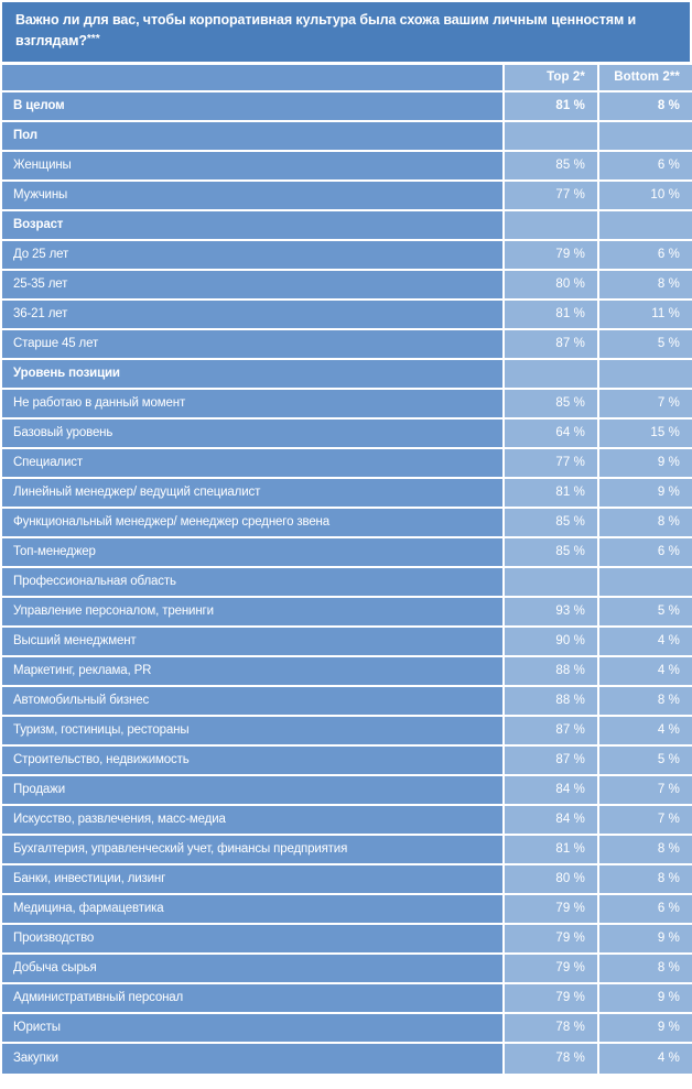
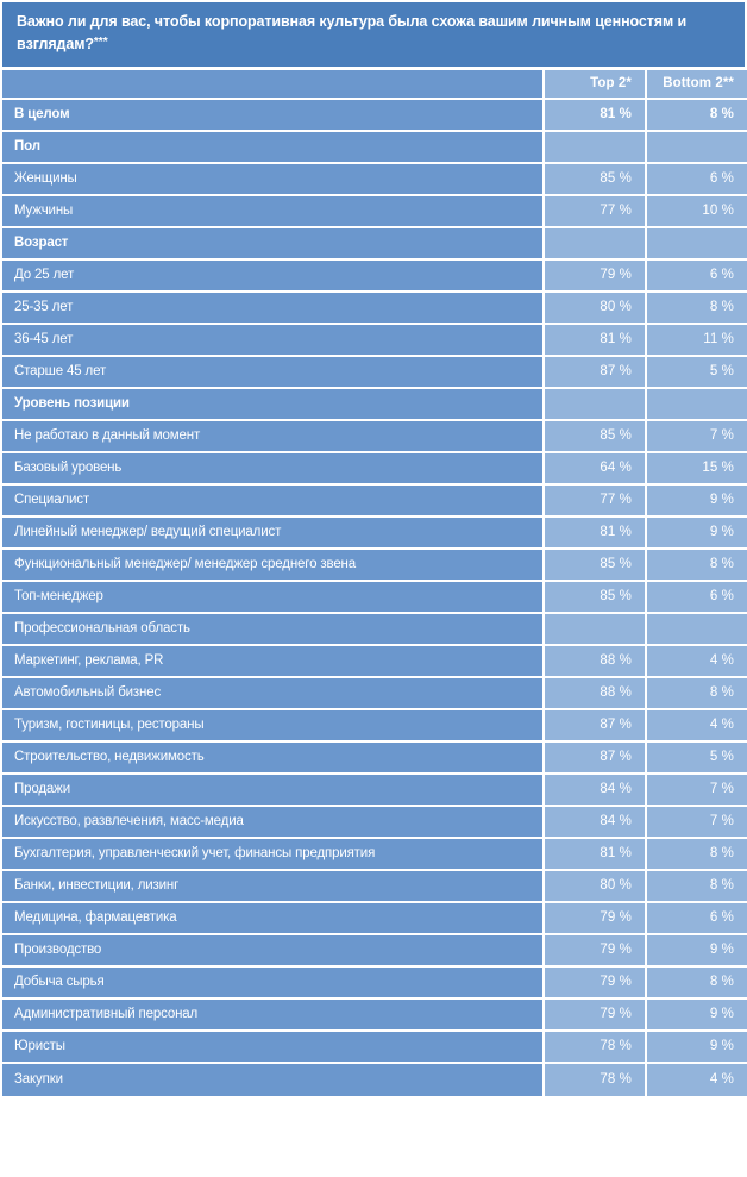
  Важно ли для вас, чтобы корпоративная культура была схожа вашим личным ценностям и взглядам?***
  	Top 2*	Bottom 2**
  В целом	81 %	8 %
  Пол
  Женщины	85 %	6 %
  Мужчины	77 %	10 %
  Возраст
  До 25 лет	79 %	6 %
  25-35 лет	80 %	8 %
- 36-21 лет	81 %	11 %
+ 36-45 лет	81 %	11 %
  Старше 45 лет	87 %	5 %
  Уровень позиции
  Не работаю в данный момент	85 %	7 %
  Базовый уровень	64 %	15 %
  Специалист	77 %	9 %
  Линейный менеджер/ ведущий специалист	81 %	9 %
  Функциональный менеджер/ менеджер среднего звена	85 %	8 %
  Топ-менеджер	85 %	6 %
  Профессиональная область
- Управление персоналом, тренинги	93 %	5 %
- Высший менеджмент	90 %	4 %
  Маркетинг, реклама, PR	88 %	4 %
  Автомобильный бизнес	88 %	8 %
  Туризм, гостиницы, рестораны	87 %	4 %
  Строительство, недвижимость	87 %	5 %
  Продажи	84 %	7 %
  Искусство, развлечения, масс-медиа	84 %	7 %
  Бухгалтерия, управленческий учет, финансы предприятия	81 %	8 %
  Банки, инвестиции, лизинг	80 %	8 %
  Медицина, фармацевтика	79 %	6 %
  Производство	79 %	9 %
  Добыча сырья	79 %	8 %
  Административный персонал	79 %	9 %
  Юристы	78 %	9 %
  Закупки	78 %	4 %
